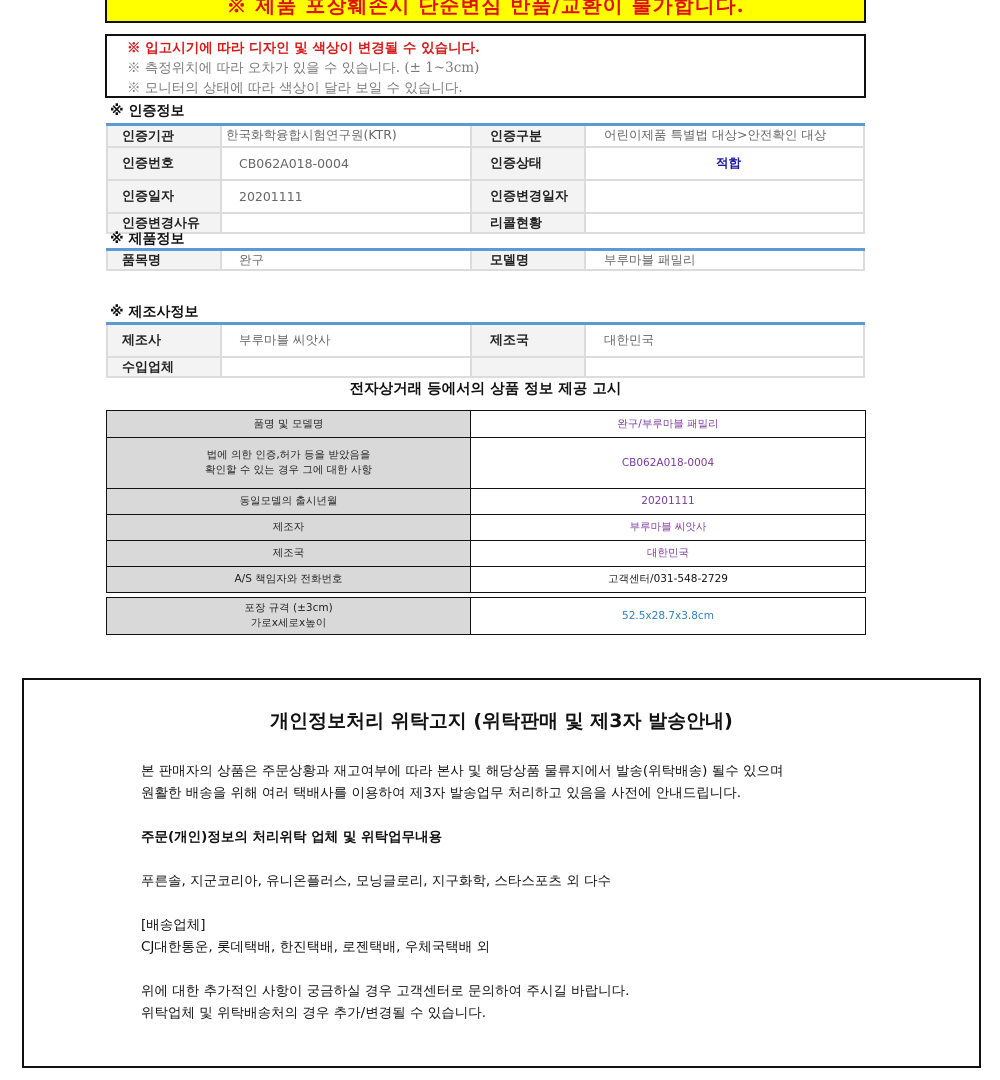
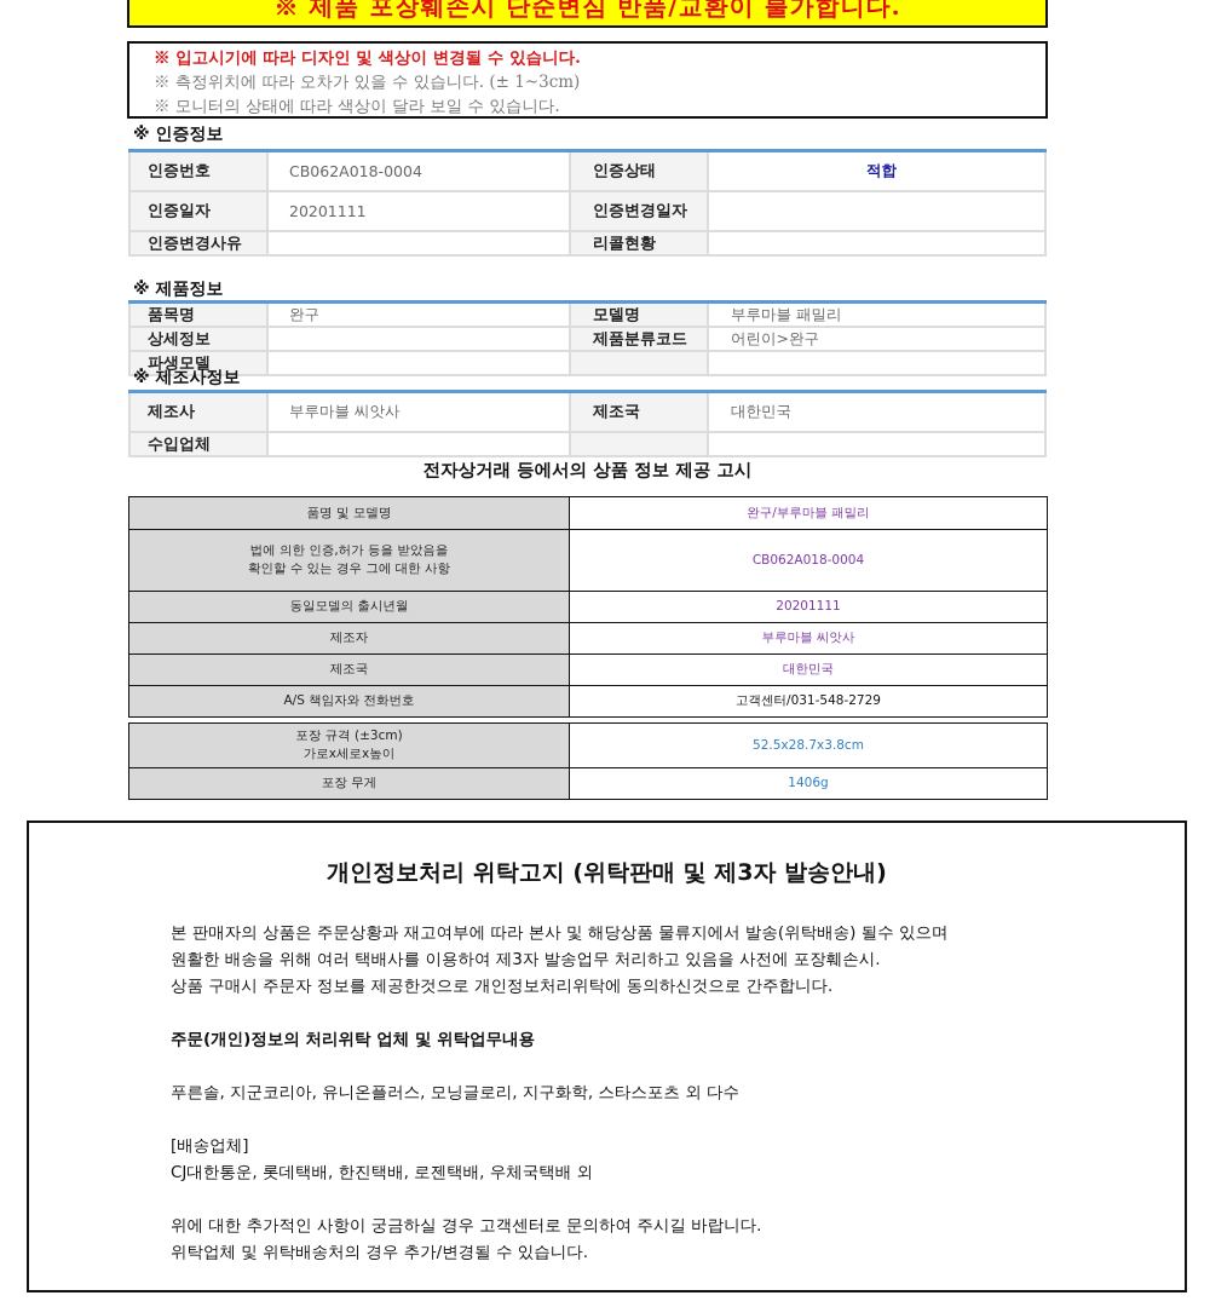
  ※ 제품 포장훼손시 단순변심 반품/교환이 불가합니다.
  ※ 입고시기에 따라 디자인 및 색상이 변경될 수 있습니다.
  ※ 측정위치에 따라 오차가 있을 수 있습니다. (± 1~3cm)
  ※ 모니터의 상태에 따라 색상이 달라 보일 수 있습니다.
  ※ 인증정보
- 인증기관	한국화학융합시험연구원(KTR)	인증구분	어린이제품 특별법 대상>안전확인 대상
  인증번호	CB062A018-0004	인증상태	적합
  인증일자	20201111	인증변경일자
  인증변경사유		리콜현황
  ※ 제품정보
  품목명	완구	모델명	부루마블 패밀리
+ 상세정보		제품분류코드	어린이>완구
+ 파생모델
  ※ 제조사정보
  제조사	부루마블 씨앗사	제조국	대한민국
  수입업체
  전자상거래 등에서의 상품 정보 제공 고시
  품명 및 모델명	완구/부루마블 패밀리
  법에 의한 인증,허가 등을 받았음을 확인할 수 있는 경우 그에 대한 사항	CB062A018-0004
  동일모델의 출시년월	20201111
  제조자	부루마블 씨앗사
  제조국	대한민국
  A/S 책임자와 전화번호	고객센터/031-548-2729
  포장 규격 (±3cm) 가로x세로x높이	52.5x28.7x3.8cm
+ 포장 무게	1406g
  개인정보처리 위탁고지 (위탁판매 및 제3자 발송안내)
  본 판매자의 상품은 주문상황과 재고여부에 따라 본사 및 해당상품 물류지에서 발송(위탁배송) 될수 있으며
- 원활한 배송을 위해 여러 택배사를 이용하여 제3자 발송업무 처리하고 있음을 사전에 안내드립니다.
+ 원활한 배송을 위해 여러 택배사를 이용하여 제3자 발송업무 처리하고 있음을 사전에 포장훼손시.
+ 상품 구매시 주문자 정보를 제공한것으로 개인정보처리위탁에 동의하신것으로 간주합니다.
  주문(개인)정보의 처리위탁 업체 및 위탁업무내용
  푸른솔, 지군코리아, 유니온플러스, 모닝글로리, 지구화학, 스타스포츠 외 다수
  [배송업체]
  CJ대한통운, 롯데택배, 한진택배, 로젠택배, 우체국택배 외
  위에 대한 추가적인 사항이 궁금하실 경우 고객센터로 문의하여 주시길 바랍니다.
  위탁업체 및 위탁배송처의 경우 추가/변경될 수 있습니다.
